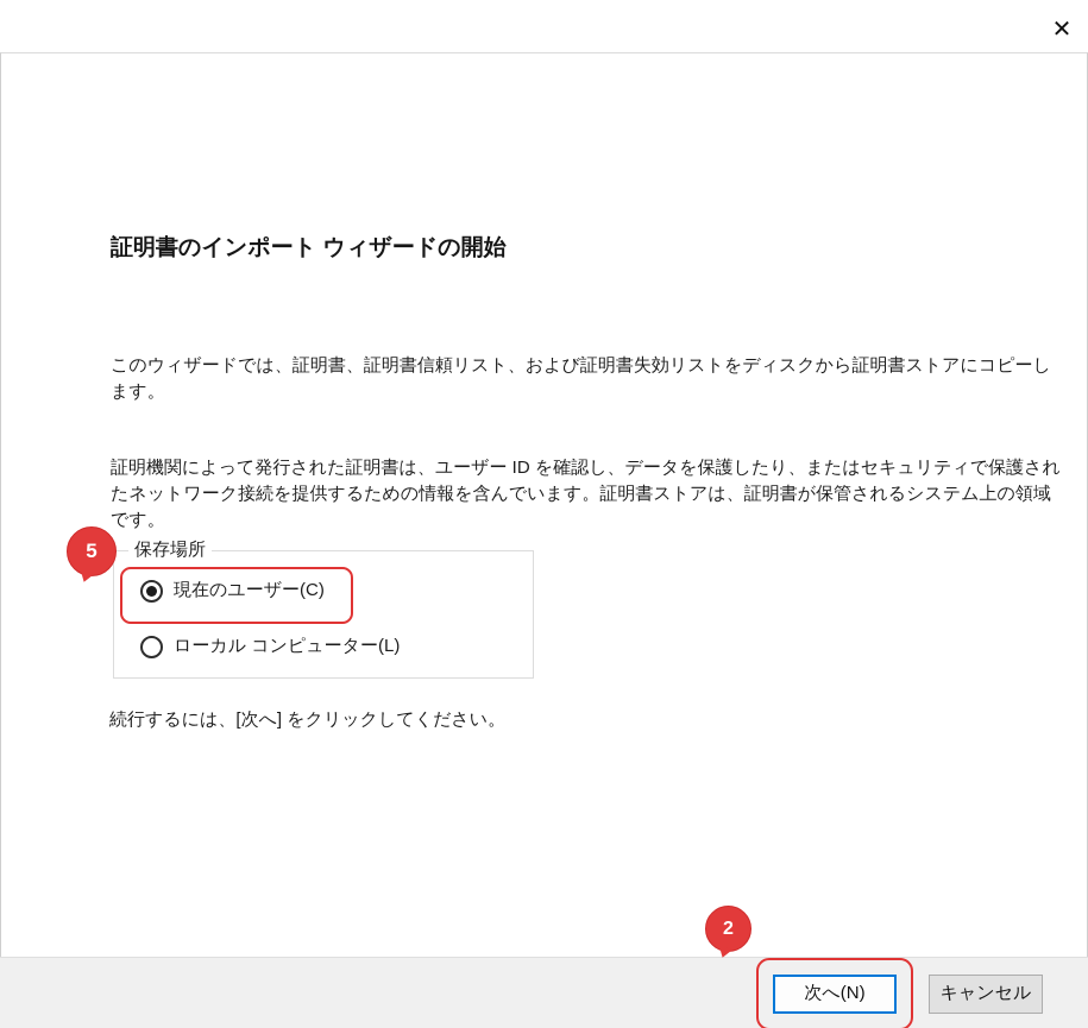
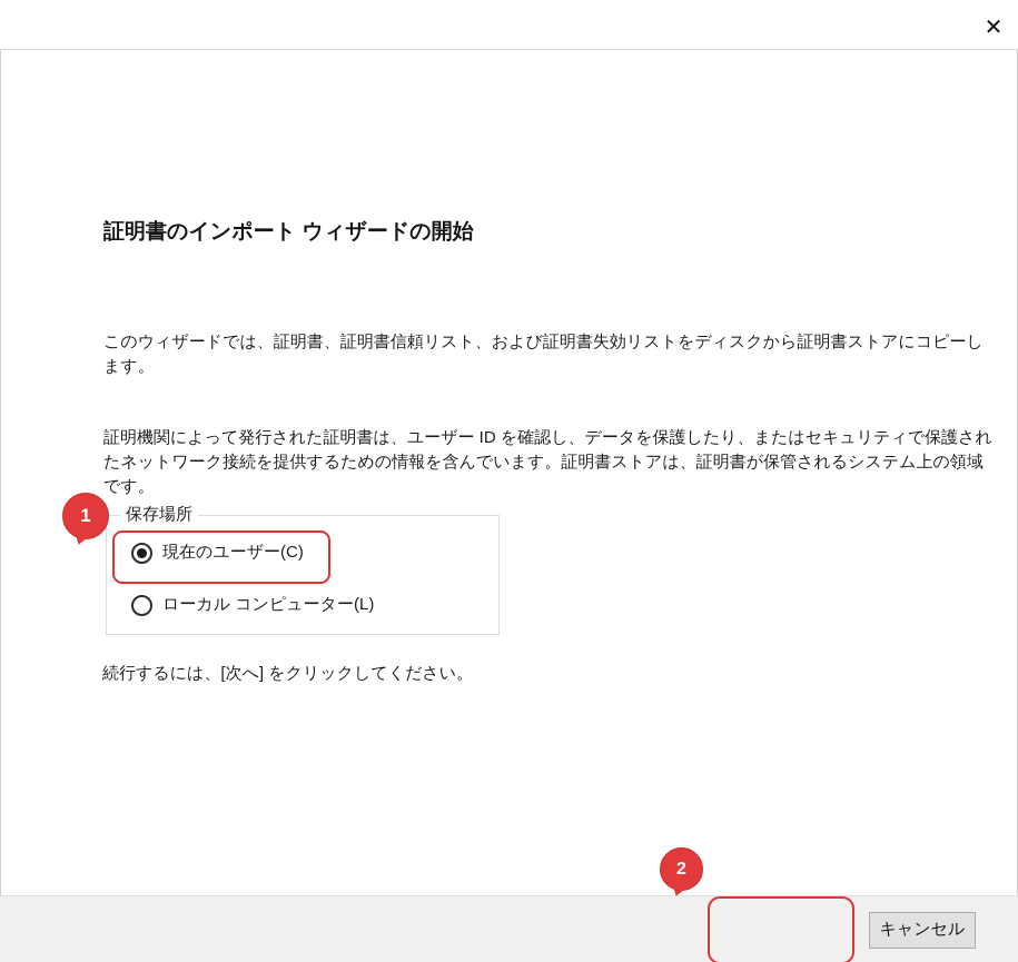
  ✕
  証明書のインポート ウィザードの開始
  このウィザードでは、証明書、証明書信頼リスト、および証明書失効リストをディスクから証明書ストアにコピーします。
  証明機関によって発行された証明書は、ユーザー ID を確認し、データを保護したり、またはセキュリティで保護されたネットワーク接続を提供するための情報を含んでいます。証明書ストアは、証明書が保管されるシステム上の領域です。
  保存場所
  現在のユーザー(C)
  ローカル コンピューター(L)
  続行するには、[次へ] をクリックしてください。
- 次へ(N)
  キャンセル
- 5
+ 1
  2
